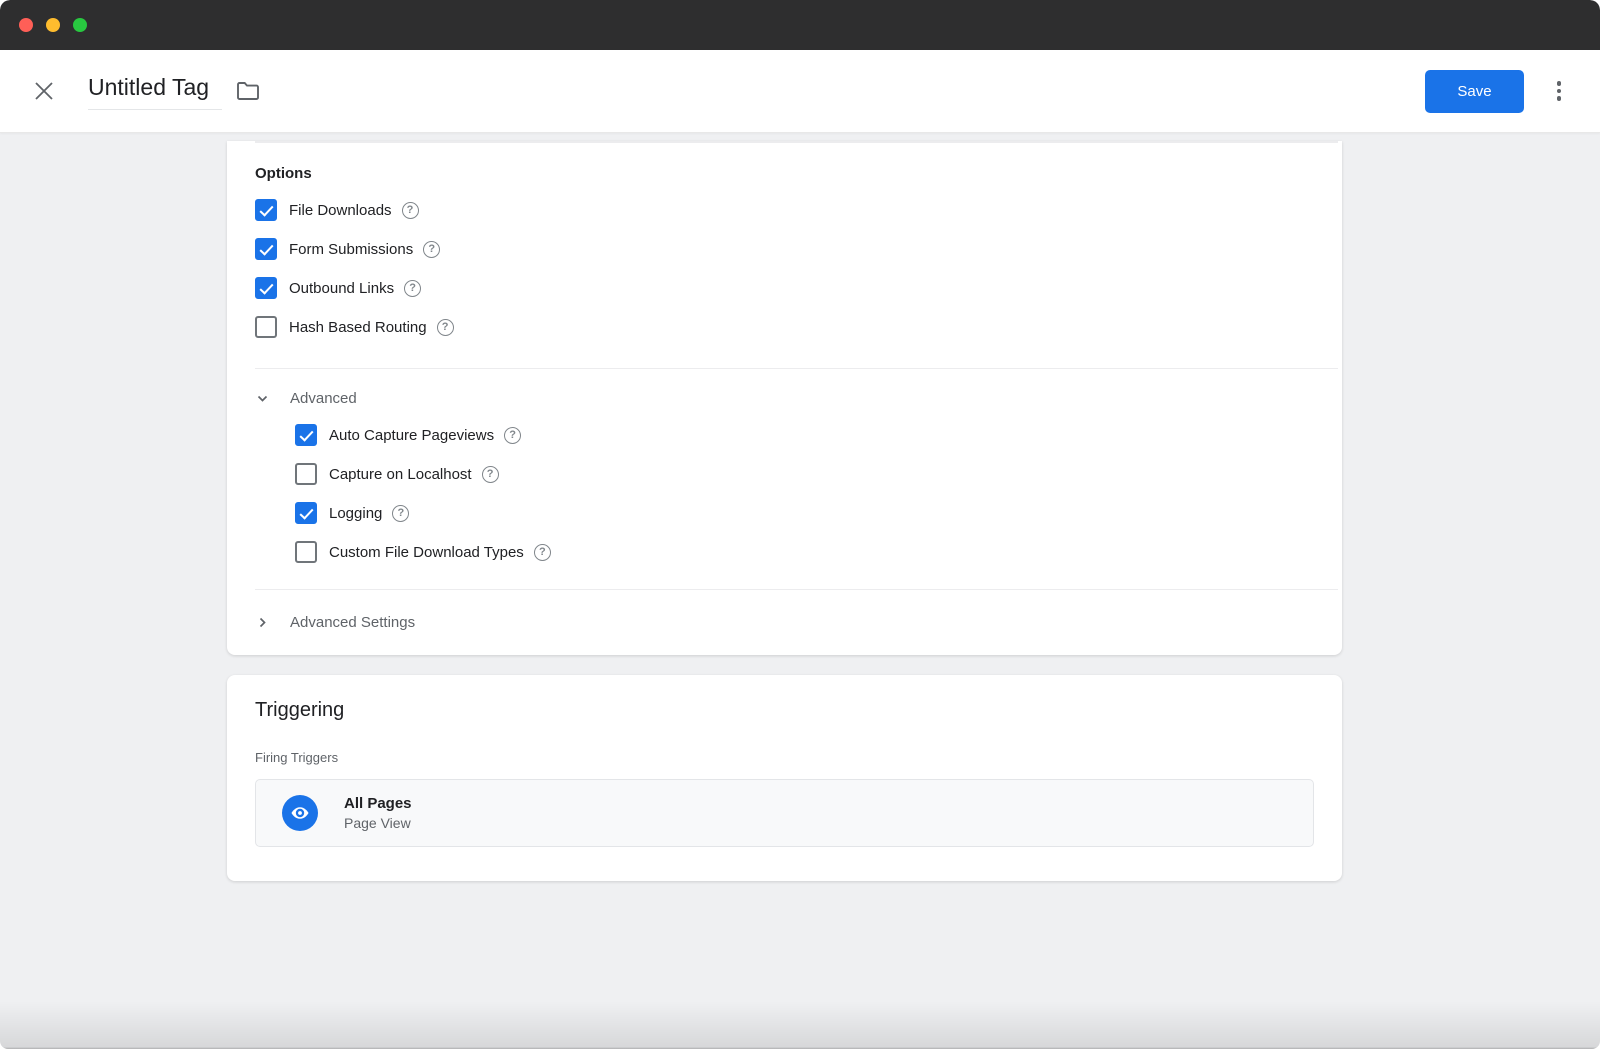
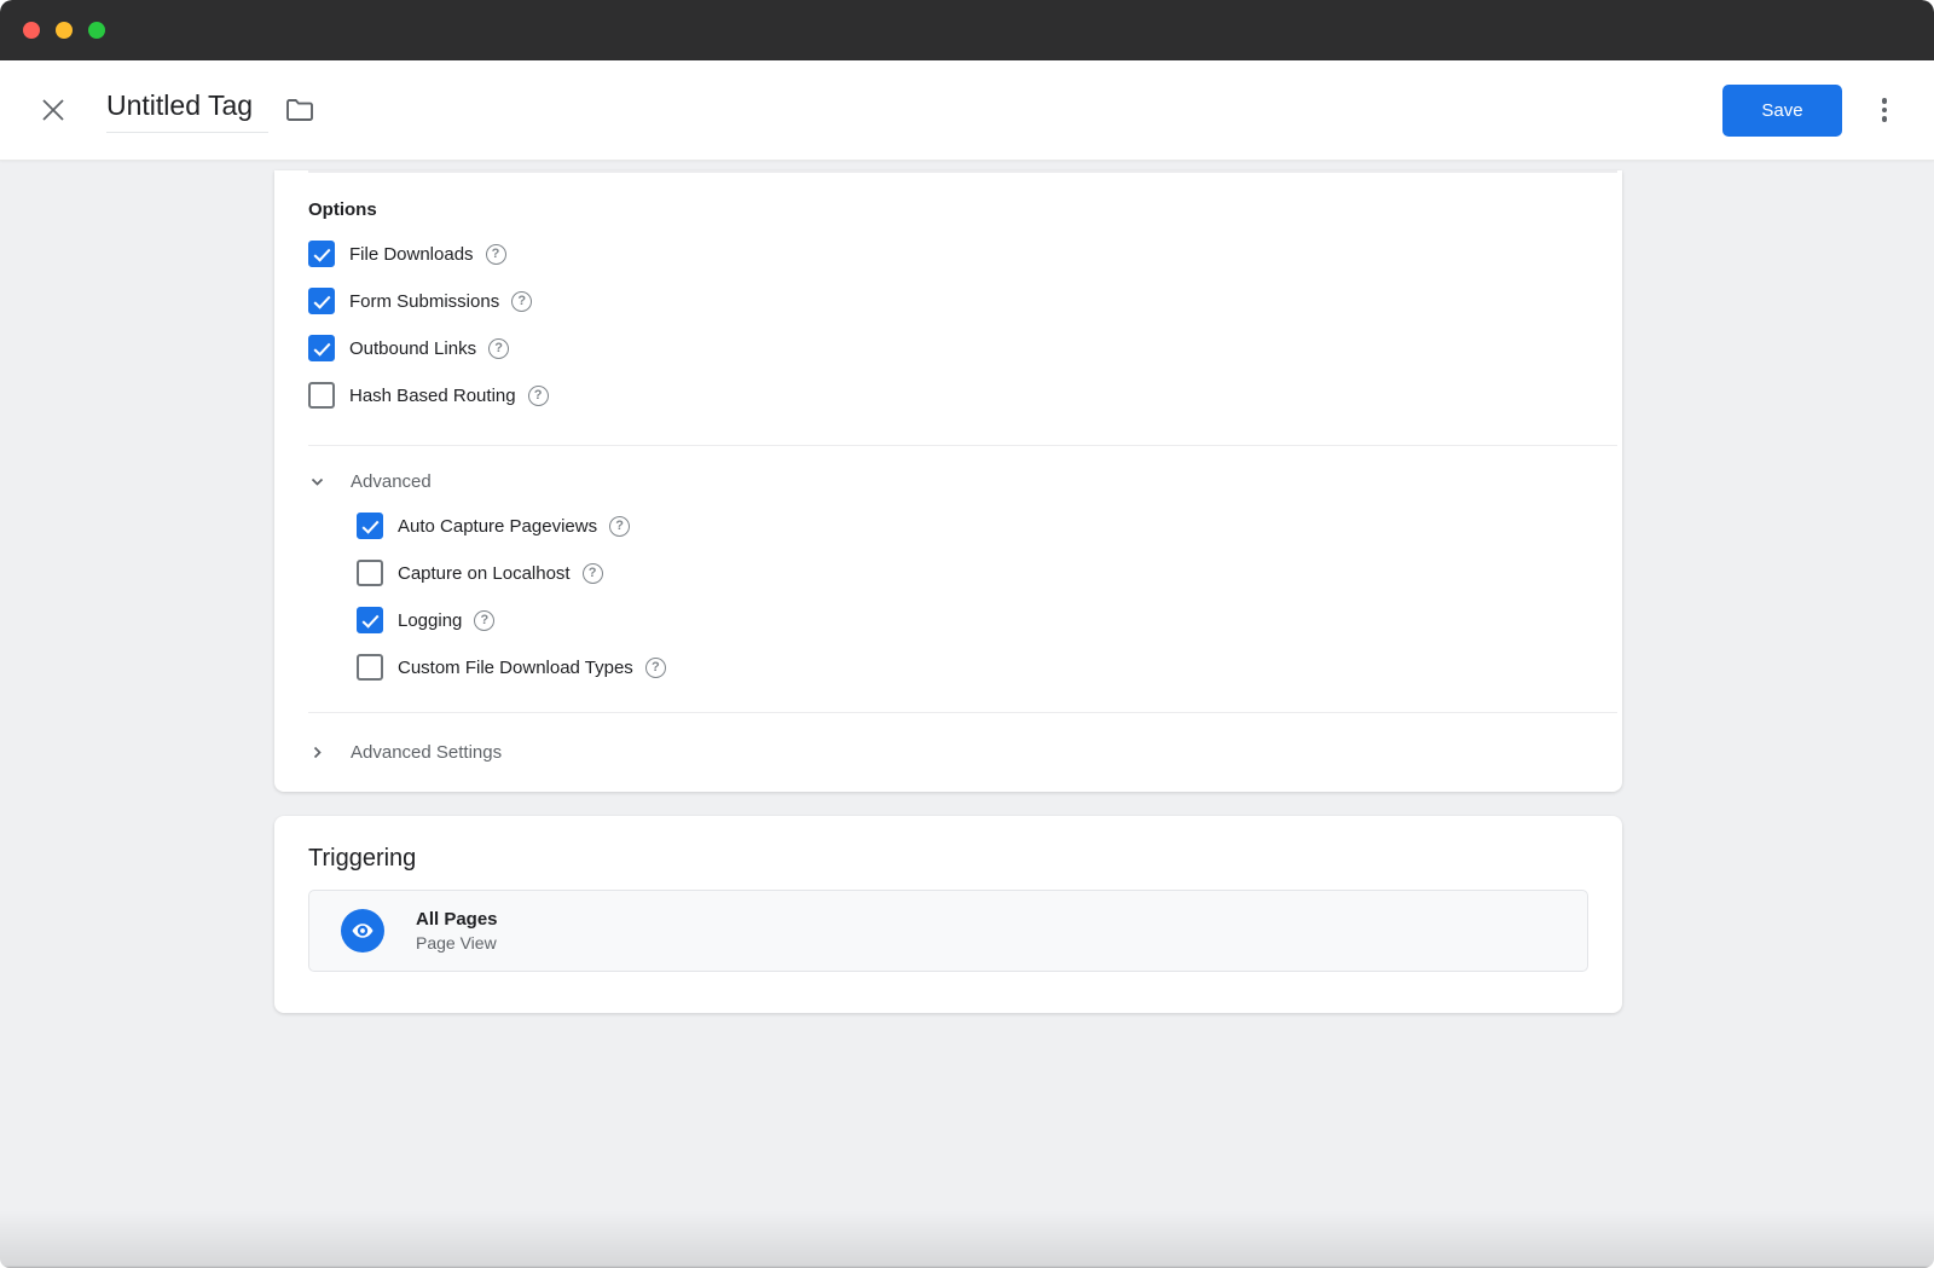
  Untitled Tag
  Save
  Options
  File Downloads
  ?
  Form Submissions
  ?
  Outbound Links
  ?
  Hash Based Routing
  ?
  Advanced
  Auto Capture Pageviews
  ?
  Capture on Localhost
  ?
  Logging
  ?
  Custom File Download Types
  ?
  Advanced Settings
  Triggering
- Firing Triggers
  All Pages
  Page View
